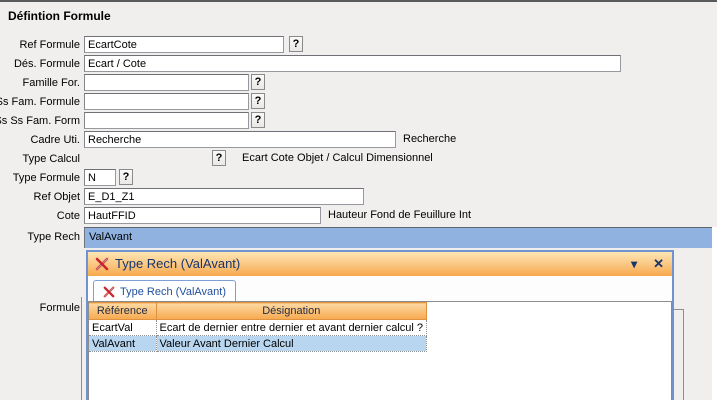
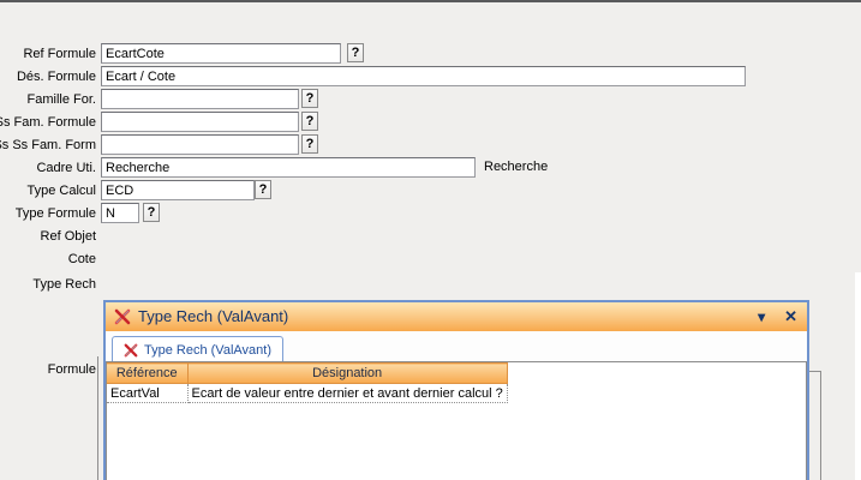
- Défintion Formule
  Ref Formule
  Dés. Formule
  Famille For.
  s Fam. Formule
  s Ss Fam. Form
  Cadre Uti.
  Type Calcul
  Type Formule
  Ref Objet
  Cote
  Type Rech
  Formule
  EcartCote
  Ecart / Cote
  Recherche
+ ECD
  N
- E_D1_Z1
- HautFFID
  ?
  ?
  ?
  ?
  ?
  ?
  Recherche
- Ecart Cote Objet / Calcul Dimensionnel
- Hauteur Fond de Feuillure Int
- ValAvant
  Type Rech (ValAvant)
  ▾
  ✕
  Type Rech (ValAvant)
  Référence	Désignation
- EcartVal	Ecart de dernier entre dernier et avant dernier calcul ?
+ EcartVal	Ecart de valeur entre dernier et avant dernier calcul ?
- ValAvant	Valeur Avant Dernier Calcul
